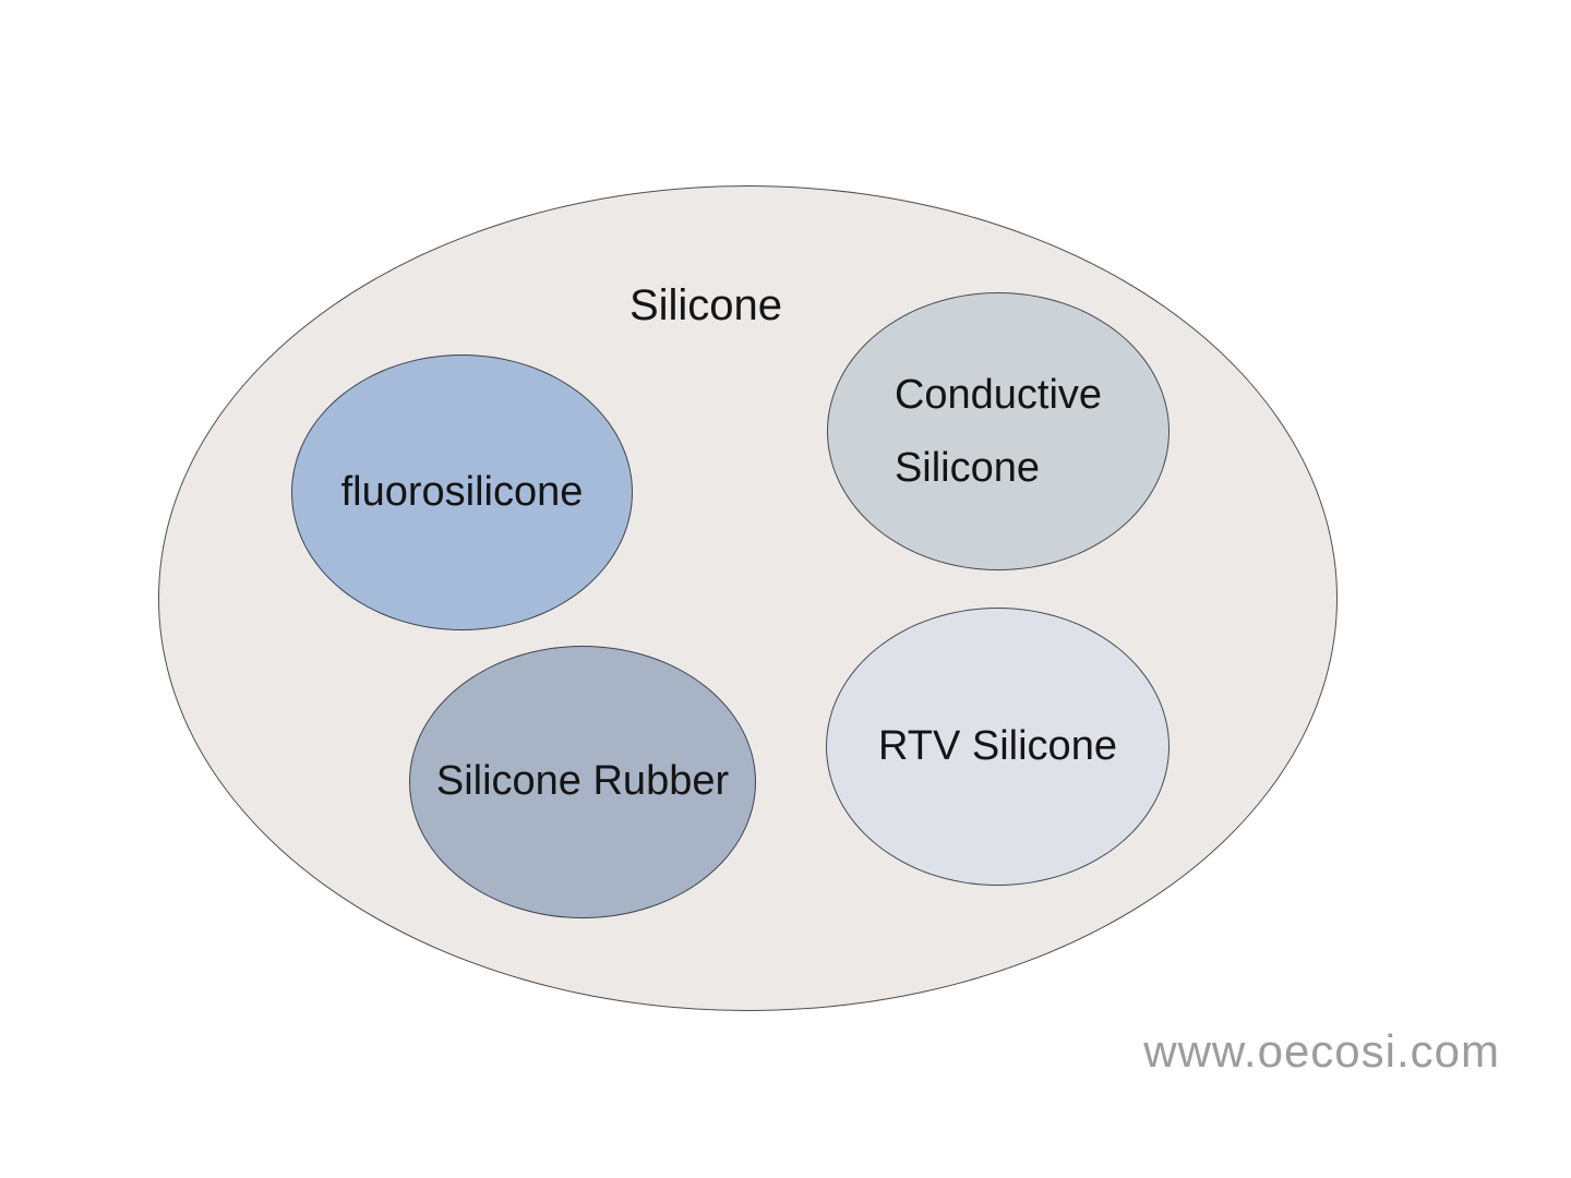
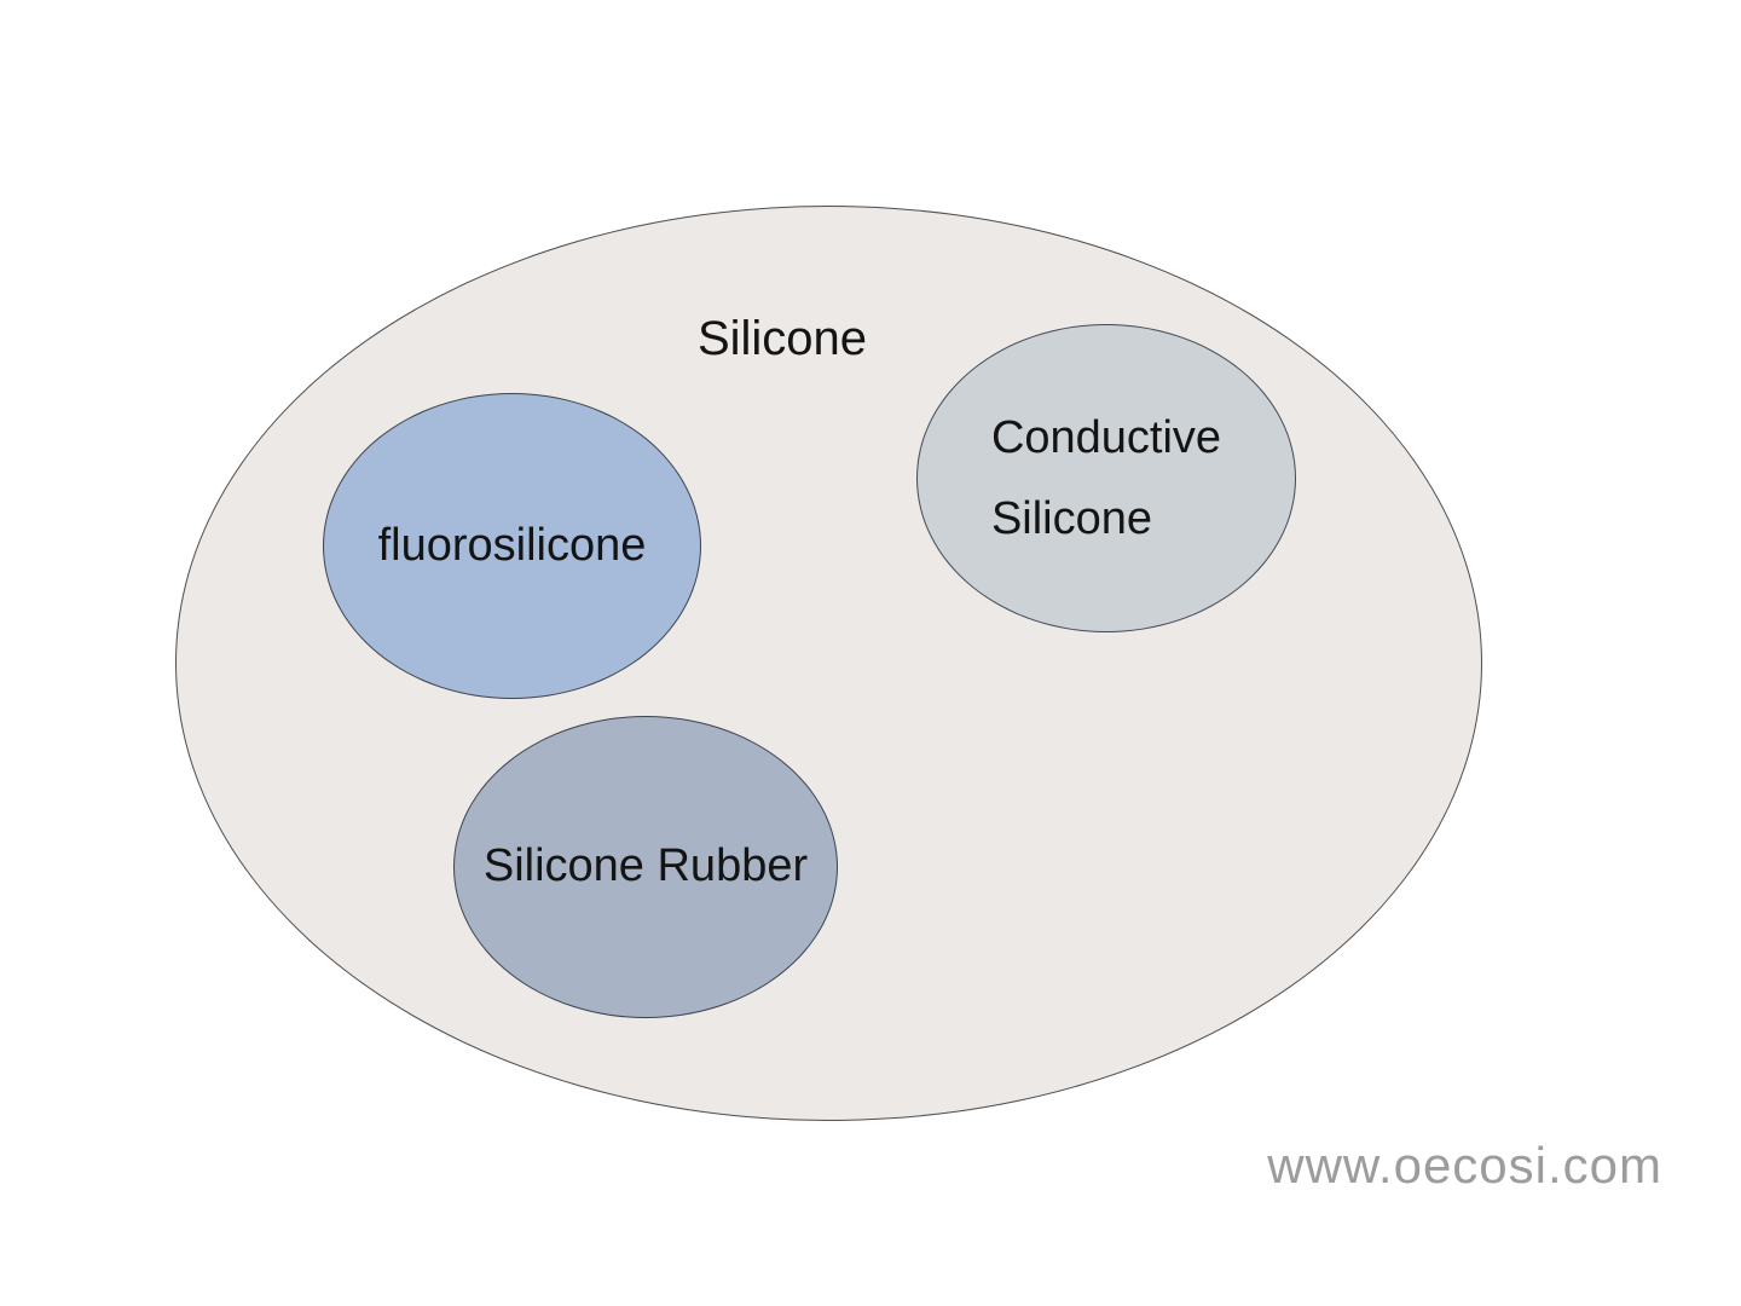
  Silicone
  fluorosilicone
  Conductive
  Silicone
  Silicone Rubber
- RTV Silicone
  www.oecosi.com
